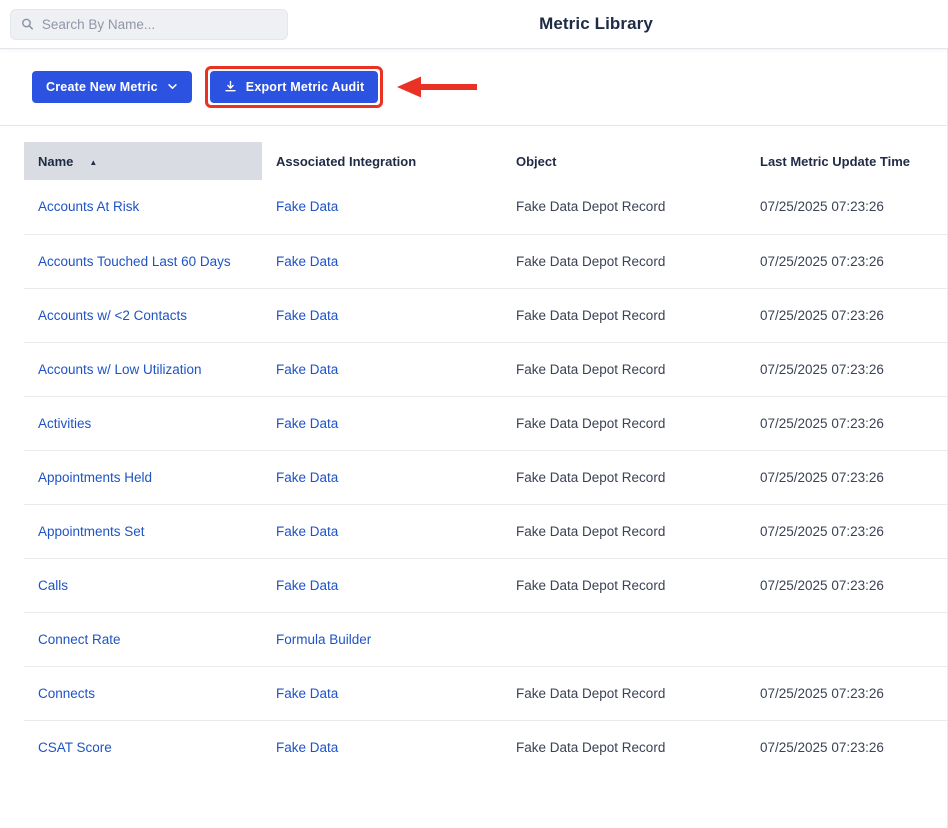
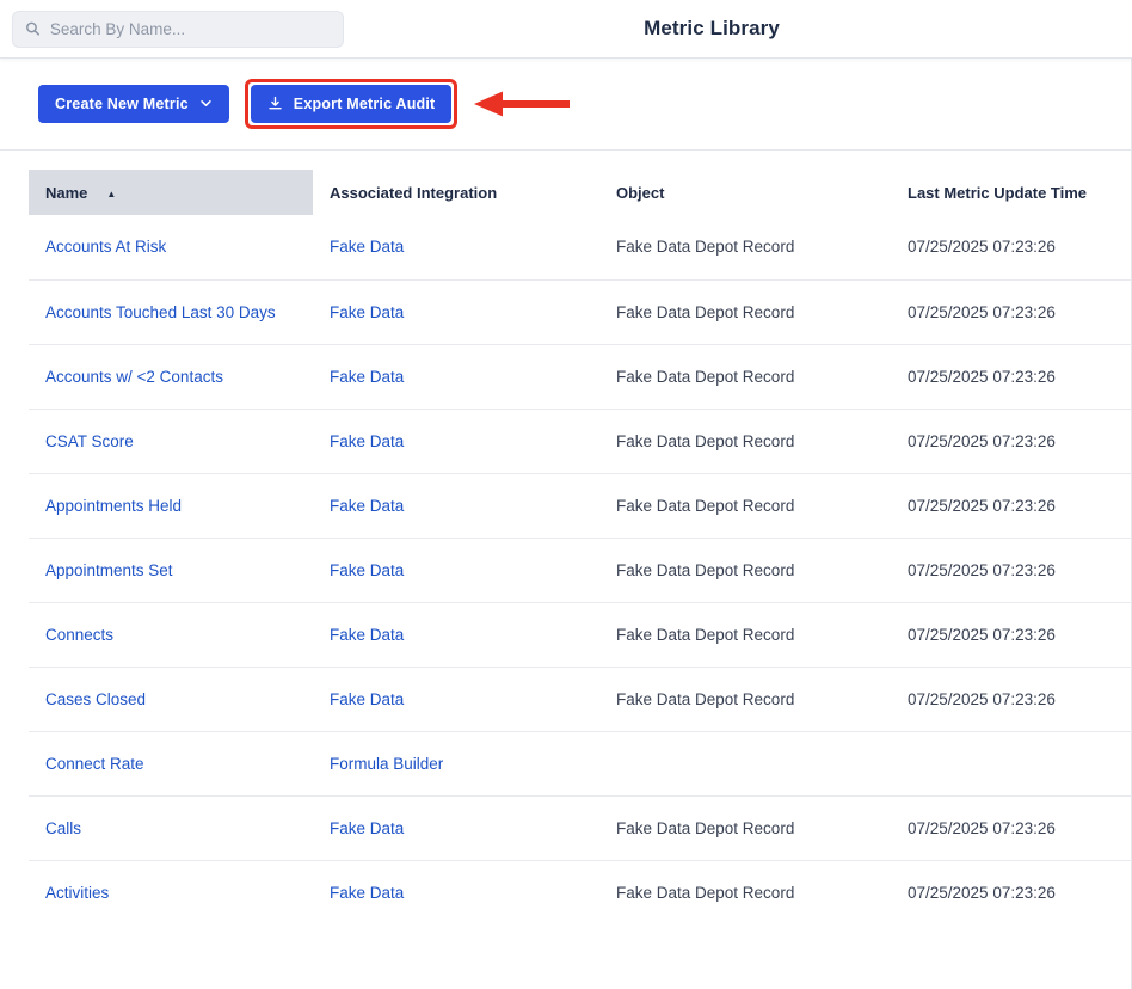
  Search By Name...
  Metric Library
  Create New Metric
  Export Metric Audit
  Name ▲	Associated Integration	Object	Last Metric Update Time
  Accounts At Risk	Fake Data	Fake Data Depot Record	07/25/2025 07:23:26
- Accounts Touched Last 60 Days	Fake Data	Fake Data Depot Record	07/25/2025 07:23:26
+ Accounts Touched Last 30 Days	Fake Data	Fake Data Depot Record	07/25/2025 07:23:26
  Accounts w/ <2 Contacts	Fake Data	Fake Data Depot Record	07/25/2025 07:23:26
- Accounts w/ Low Utilization	Fake Data	Fake Data Depot Record	07/25/2025 07:23:26
- Activities	Fake Data	Fake Data Depot Record	07/25/2025 07:23:26
+ CSAT Score	Fake Data	Fake Data Depot Record	07/25/2025 07:23:26
  Appointments Held	Fake Data	Fake Data Depot Record	07/25/2025 07:23:26
  Appointments Set	Fake Data	Fake Data Depot Record	07/25/2025 07:23:26
- Calls	Fake Data	Fake Data Depot Record	07/25/2025 07:23:26
+ Connects	Fake Data	Fake Data Depot Record	07/25/2025 07:23:26
+ Cases Closed	Fake Data	Fake Data Depot Record	07/25/2025 07:23:26
  Connect Rate	Formula Builder
- Connects	Fake Data	Fake Data Depot Record	07/25/2025 07:23:26
+ Calls	Fake Data	Fake Data Depot Record	07/25/2025 07:23:26
- CSAT Score	Fake Data	Fake Data Depot Record	07/25/2025 07:23:26
+ Activities	Fake Data	Fake Data Depot Record	07/25/2025 07:23:26
